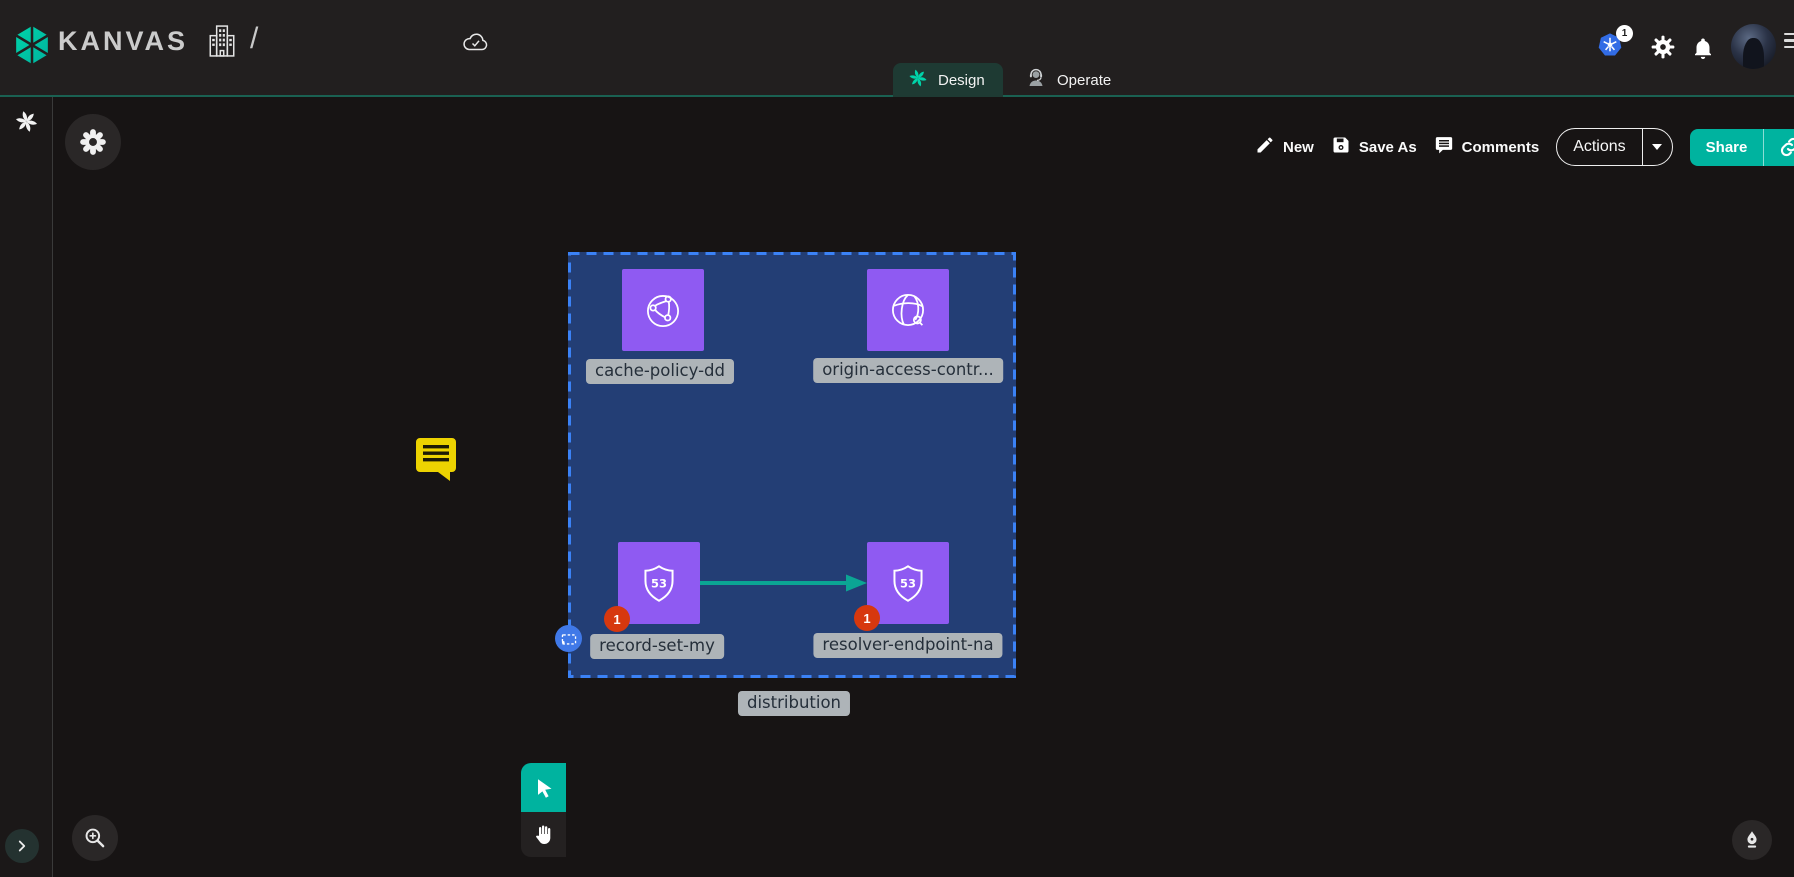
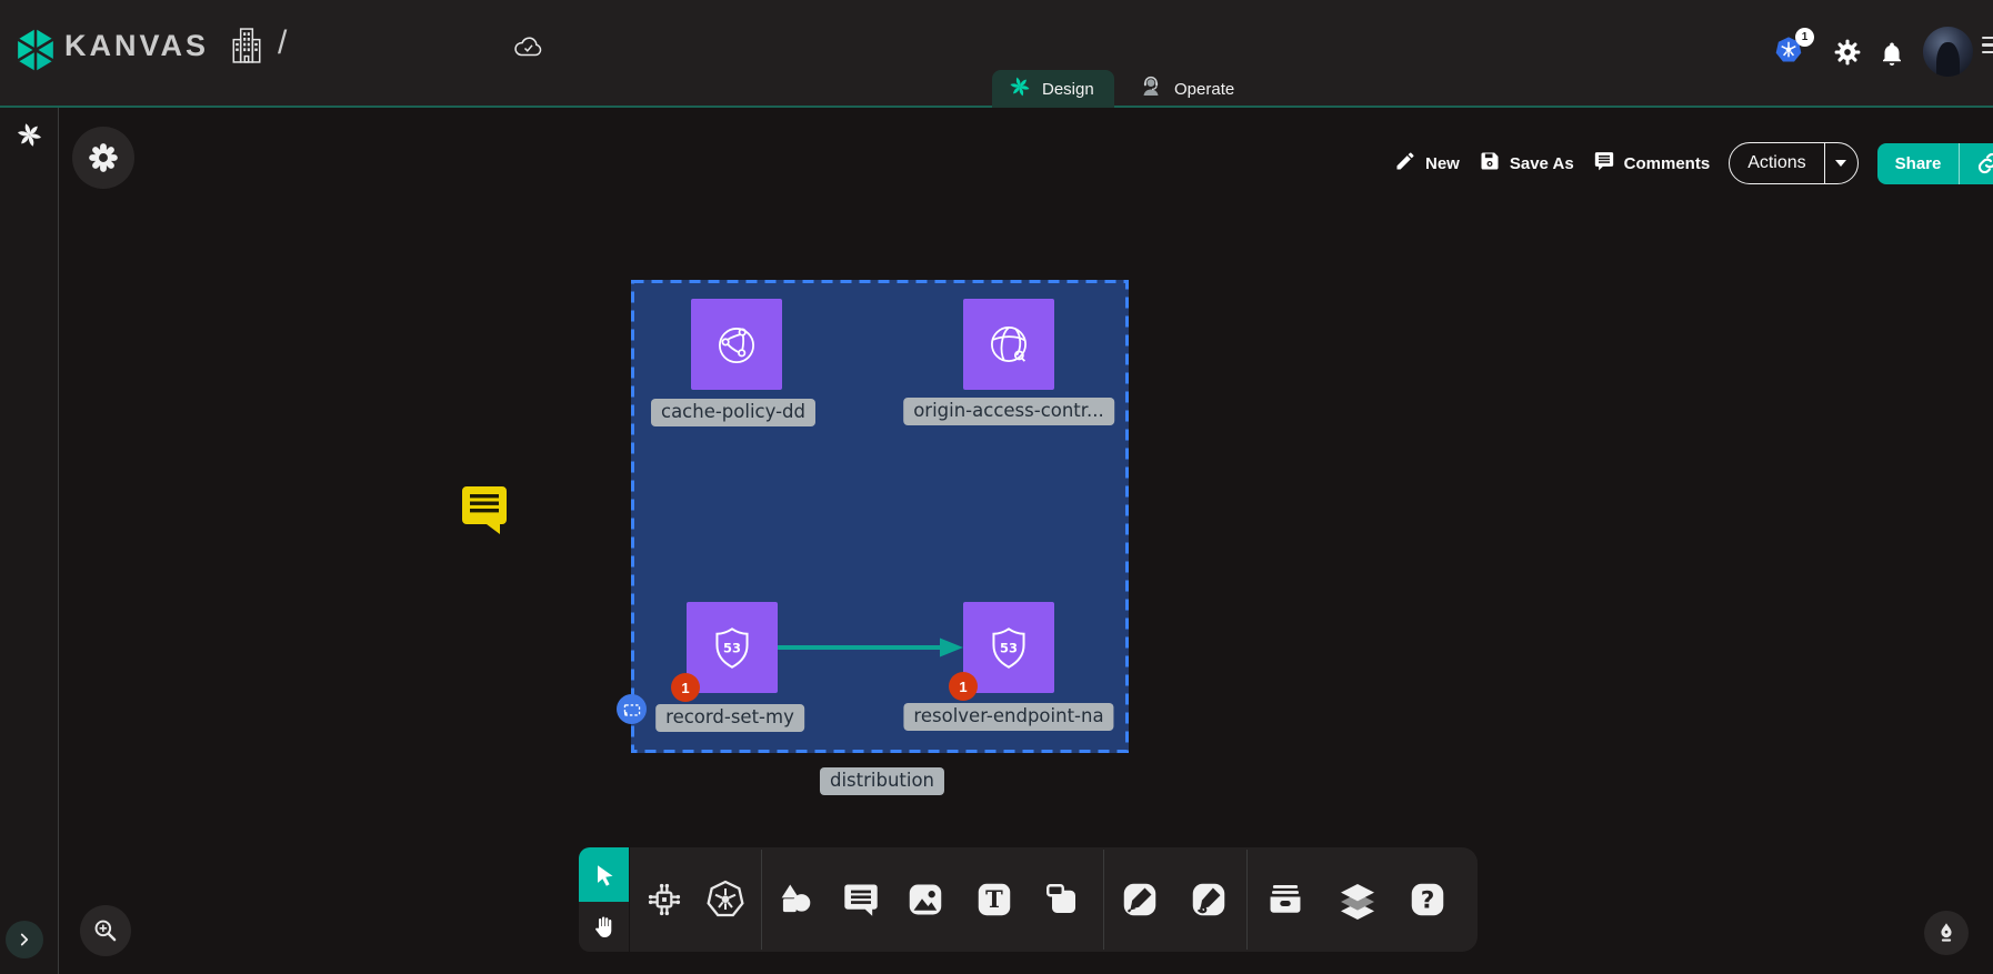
  KANVAS
  /
  Design
  Operate
  1
  New
  Save As
  Comments
  Actions
  Share
  cache-policy-dd
  origin-access-contr...
  53
  1
  record-set-my
  53
  1
  resolver-endpoint-na
  distribution
+ T
+ ?
